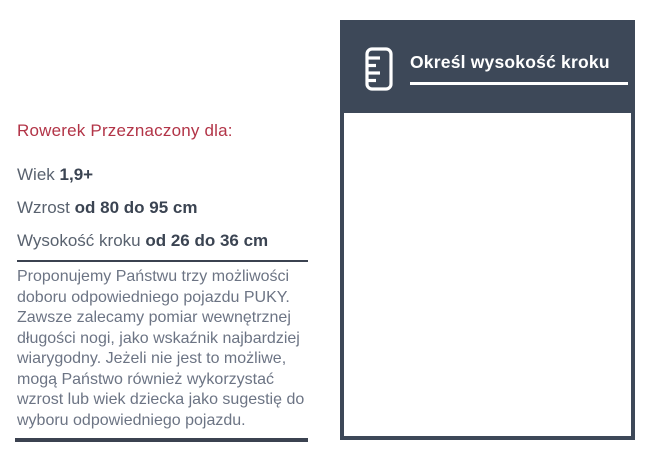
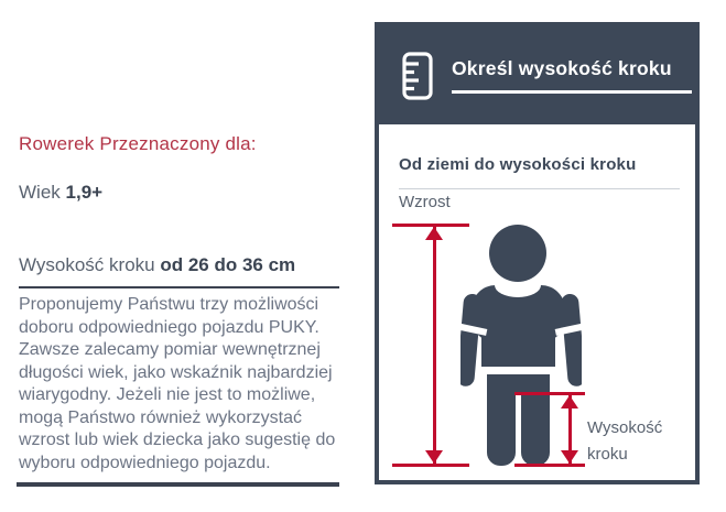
  Rowerek Przeznaczony dla:
  Wiek 1,9+
- Wzrost od 80 do 95 cm
  Wysokość kroku od 26 do 36 cm
- Proponujemy Państwu trzy możliwości doboru odpowiedniego pojazdu PUKY. Zawsze zalecamy pomiar wewnętrznej długości nogi, jako wskaźnik najbardziej wiarygodny. Jeżeli nie jest to możliwe, mogą Państwo również wykorzystać wzrost lub wiek dziecka jako sugestię do wyboru odpowiedniego pojazdu.
+ Proponujemy Państwu trzy możliwości doboru odpowiedniego pojazdu PUKY. Zawsze zalecamy pomiar wewnętrznej długości wiek, jako wskaźnik najbardziej wiarygodny. Jeżeli nie jest to możliwe, mogą Państwo również wykorzystać wzrost lub wiek dziecka jako sugestię do wyboru odpowiedniego pojazdu.
  Określ wysokość kroku
+ Od ziemi do wysokości kroku
+ Wzrost
+ Wysokość kroku
